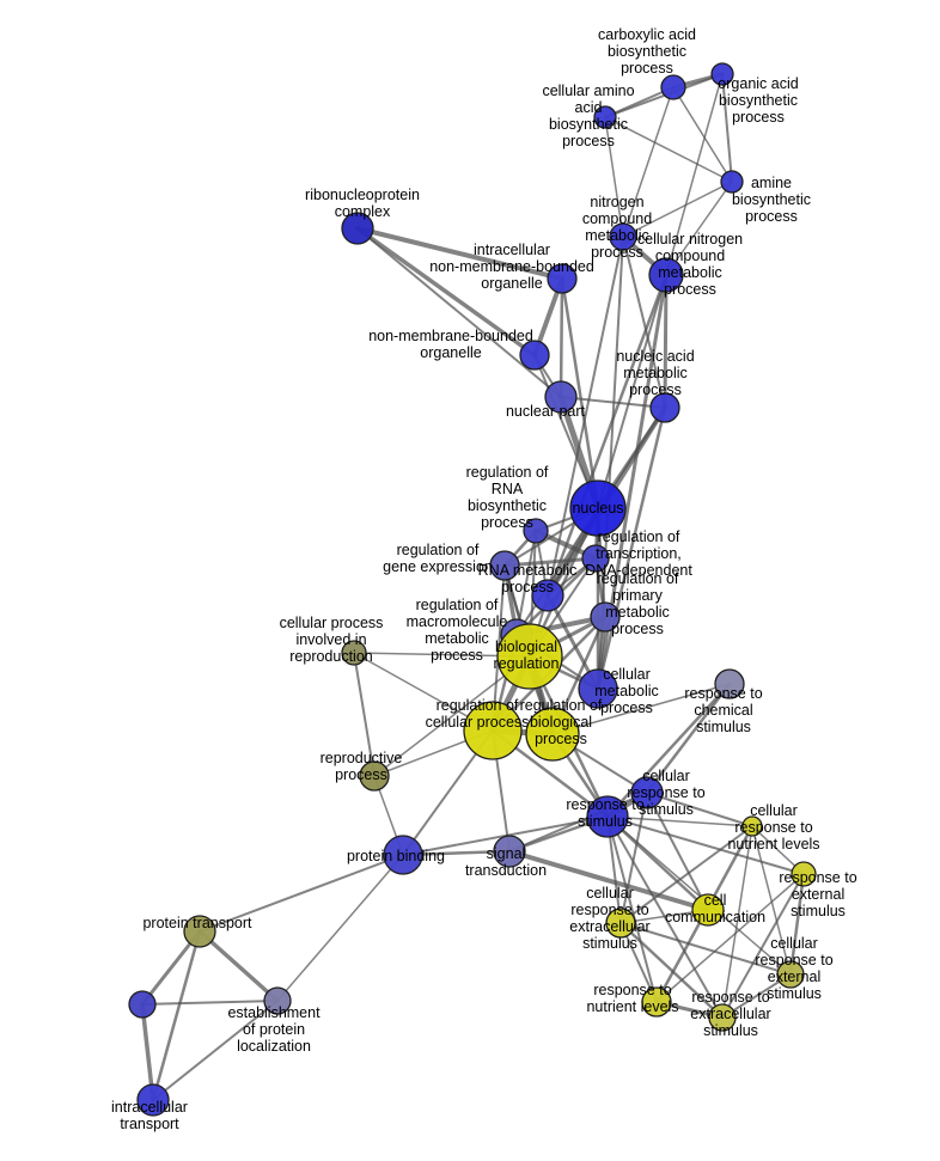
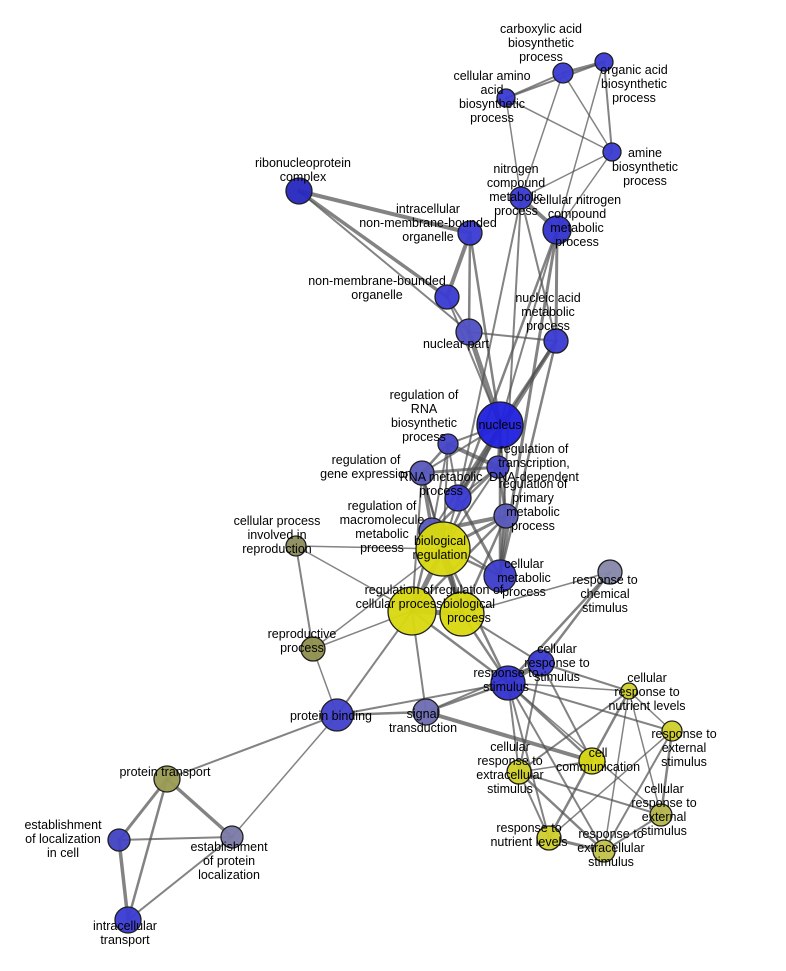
  carboxylic acid biosynthetic process
  organic acid biosynthetic process
  cellular amino acid biosynthetic process
  amine biosynthetic process
  ribonucleoprotein complex
  nitrogen compound metabolic process
  cellular nitrogen compound metabolic process
  intracellular non-membrane-bounded organelle
  non-membrane-bounded organelle
  nucleic acid metabolic process
  nuclear part
  nucleus
  regulation of RNA biosynthetic process
  regulation of transcription, DNA-dependent
  regulation of gene expression
  RNA metabolic process
  regulation of primary metabolic process
  regulation of macromolecule metabolic process
  biological regulation
  cellular metabolic process
  regulation of cellular process
  regulation of biological process
  cellular process involved in reproduction
  reproductive process
  response to chemical stimulus
  cellular response to stimulus
  response to stimulus
  cellular response to nutrient levels
  protein binding
  signal transduction
  response to external stimulus
  cell communication
  cellular response to extracellular stimulus
  cellular response to external stimulus
  response to nutrient levels
  response to extracellular stimulus
  protein transport
+ establishment of localization in cell
  establishment of protein localization
  intracellular transport
